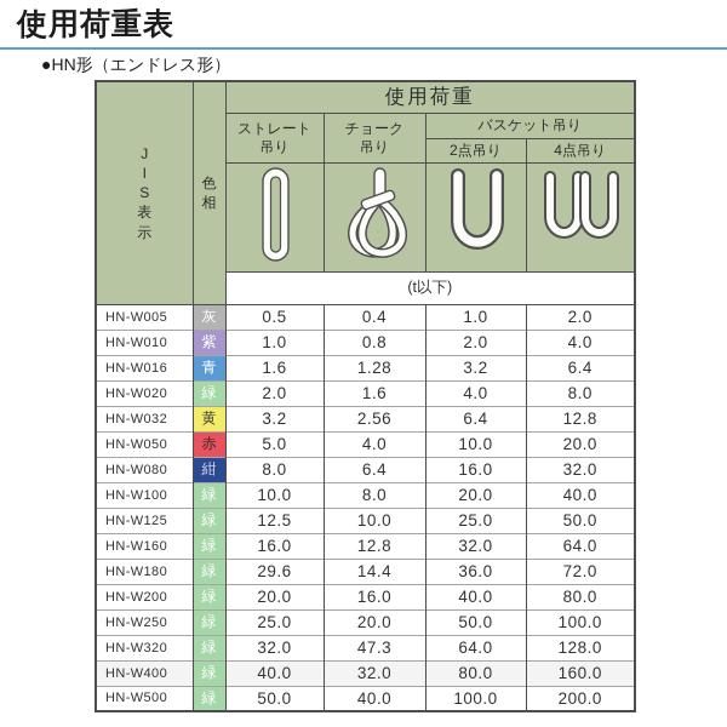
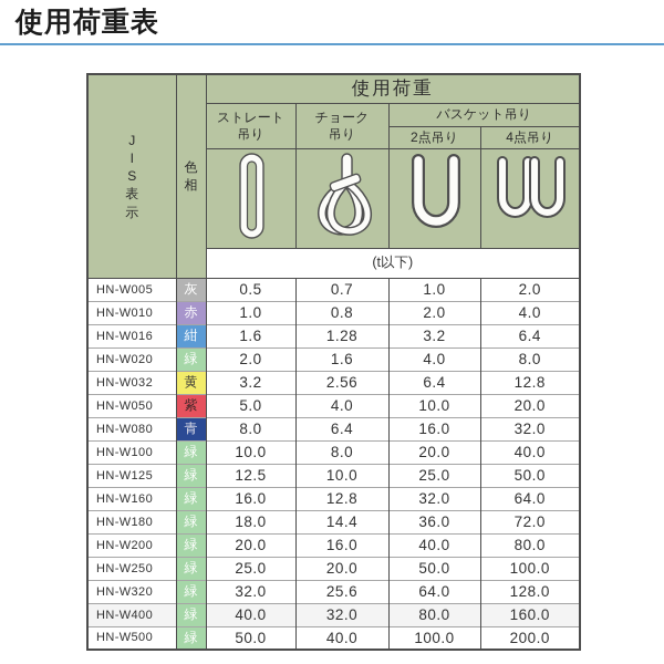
  使用荷重表
- ●HN形（エンドレス形）
  J I S 表 示	色 相	使用荷重
  ストレート 吊り	チョーク 吊り	バスケット吊り
  2点吊り	4点吊り
  (t以下)
- HN-W005	灰	0.5	0.4	1.0	2.0
+ HN-W005	灰	0.5	0.7	1.0	2.0
- HN-W010	紫	1.0	0.8	2.0	4.0
+ HN-W010	赤	1.0	0.8	2.0	4.0
- HN-W016	青	1.6	1.28	3.2	6.4
+ HN-W016	紺	1.6	1.28	3.2	6.4
  HN-W020	緑	2.0	1.6	4.0	8.0
  HN-W032	黄	3.2	2.56	6.4	12.8
- HN-W050	赤	5.0	4.0	10.0	20.0
+ HN-W050	紫	5.0	4.0	10.0	20.0
- HN-W080	紺	8.0	6.4	16.0	32.0
+ HN-W080	青	8.0	6.4	16.0	32.0
  HN-W100	緑	10.0	8.0	20.0	40.0
  HN-W125	緑	12.5	10.0	25.0	50.0
  HN-W160	緑	16.0	12.8	32.0	64.0
- HN-W180	緑	29.6	14.4	36.0	72.0
+ HN-W180	緑	18.0	14.4	36.0	72.0
  HN-W200	緑	20.0	16.0	40.0	80.0
  HN-W250	緑	25.0	20.0	50.0	100.0
- HN-W320	緑	32.0	47.3	64.0	128.0
+ HN-W320	緑	32.0	25.6	64.0	128.0
  HN-W400	緑	40.0	32.0	80.0	160.0
  HN-W500	緑	50.0	40.0	100.0	200.0
